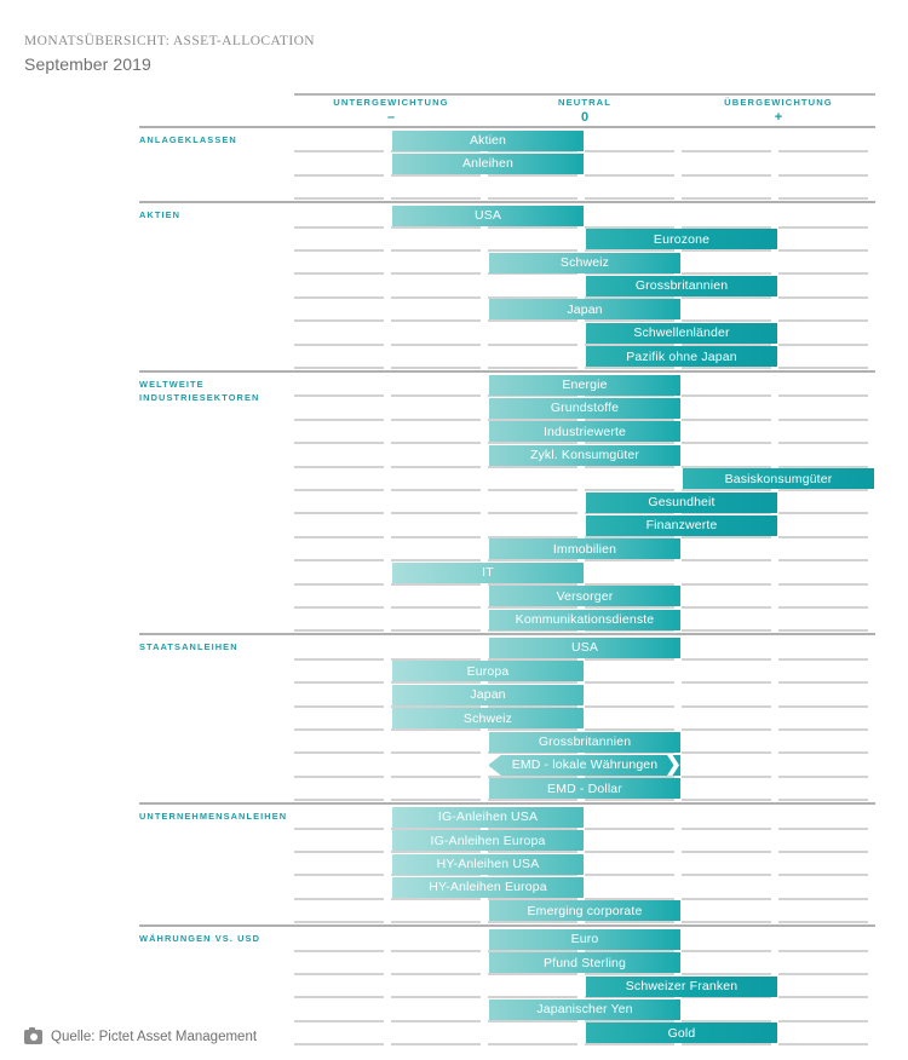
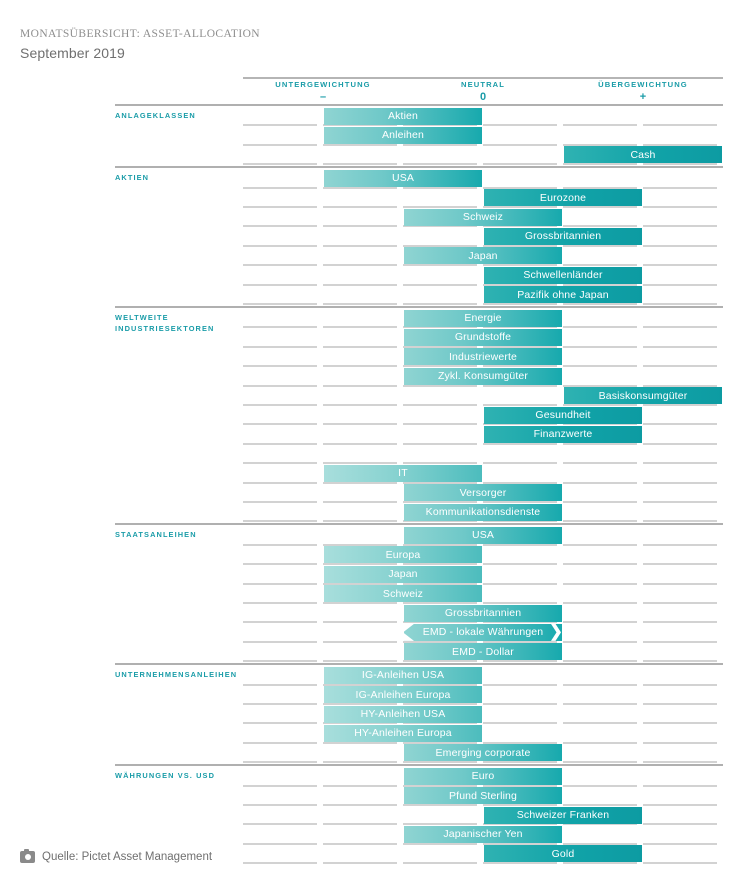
  MONATSÜBERSICHT: ASSET-ALLOCATION
  September 2019
  UNTERGEWICHTUNG
  –
  NEUTRAL
  0
  ÜBERGEWICHTUNG
  +
  ANLAGEKLASSEN
  Aktien
  Anleihen
+ Cash
  AKTIEN
  USA
  Eurozone
  Schweiz
  Grossbritannien
  Japan
  Schwellenländer
  Pazifik ohne Japan
  WELTWEITE
  INDUSTRIESEKTOREN
  Energie
  Grundstoffe
  Industriewerte
  Zykl. Konsumgüter
  Basiskonsumgüter
  Gesundheit
  Finanzwerte
- Immobilien
  IT
  Versorger
  Kommunikationsdienste
  STAATSANLEIHEN
  USA
  Europa
  Japan
  Schweiz
  Grossbritannien
  EMD - lokale Währungen
  EMD - Dollar
  UNTERNEHMENSANLEIHEN
  IG-Anleihen USA
  IG-Anleihen Europa
  HY-Anleihen USA
  HY-Anleihen Europa
  Emerging corporate
  WÄHRUNGEN VS. USD
  Euro
  Pfund Sterling
  Schweizer Franken
  Japanischer Yen
  Gold
  Quelle: Pictet Asset Management
